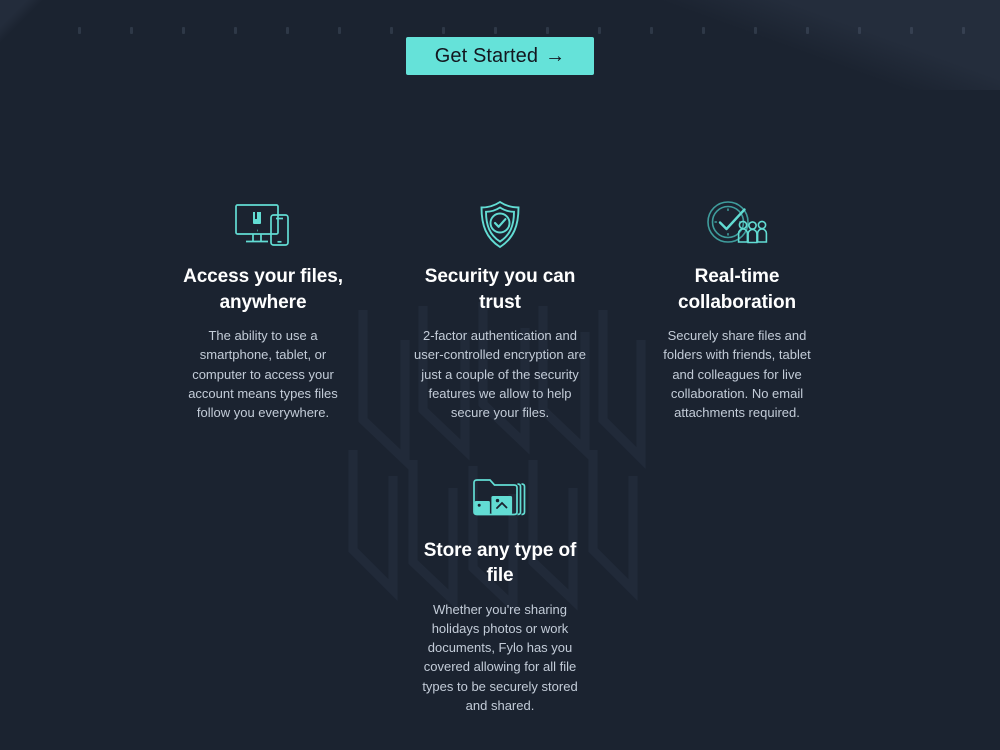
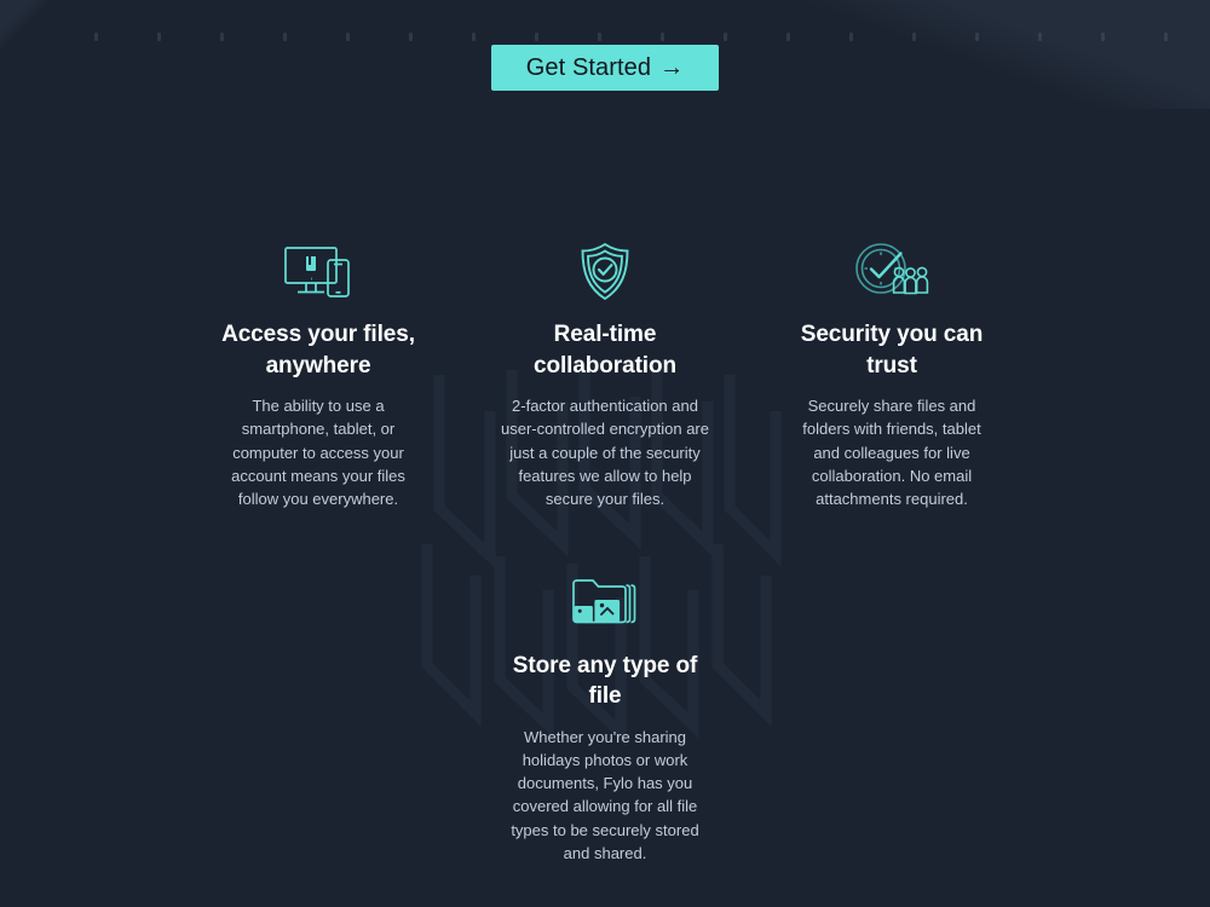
  Get Started →
  Access your files, anywhere
- The ability to use a smartphone, tablet, or computer to access your account means types files follow you everywhere.
+ The ability to use a smartphone, tablet, or computer to access your account means your files follow you everywhere.
- Security you can trust
+ Real-time collaboration
  2-factor authentication and user-controlled encryption are just a couple of the security features we allow to help secure your files.
- Real-time collaboration
+ Security you can trust
  Securely share files and folders with friends, tablet and colleagues for live collaboration. No email attachments required.
  Store any type of file
  Whether you're sharing holidays photos or work documents, Fylo has you covered allowing for all file types to be securely stored and shared.
